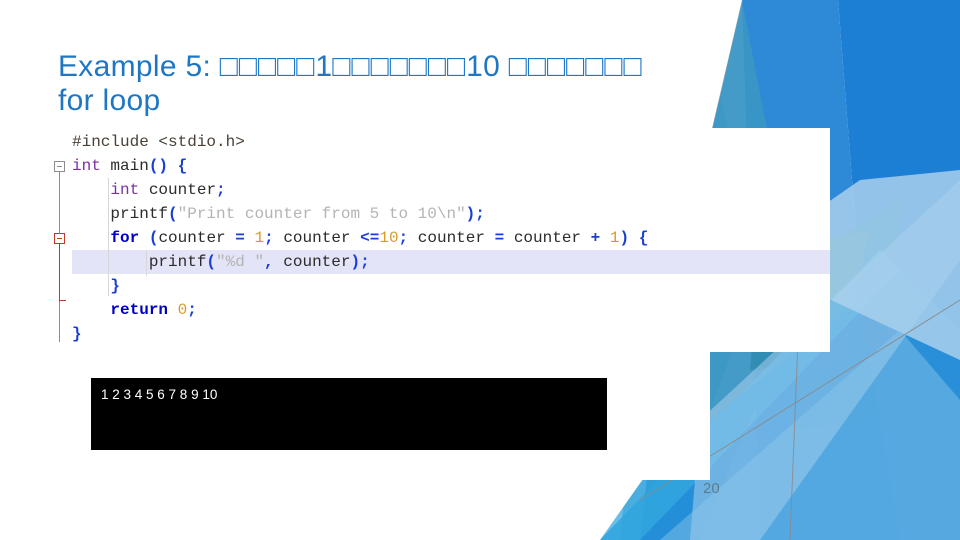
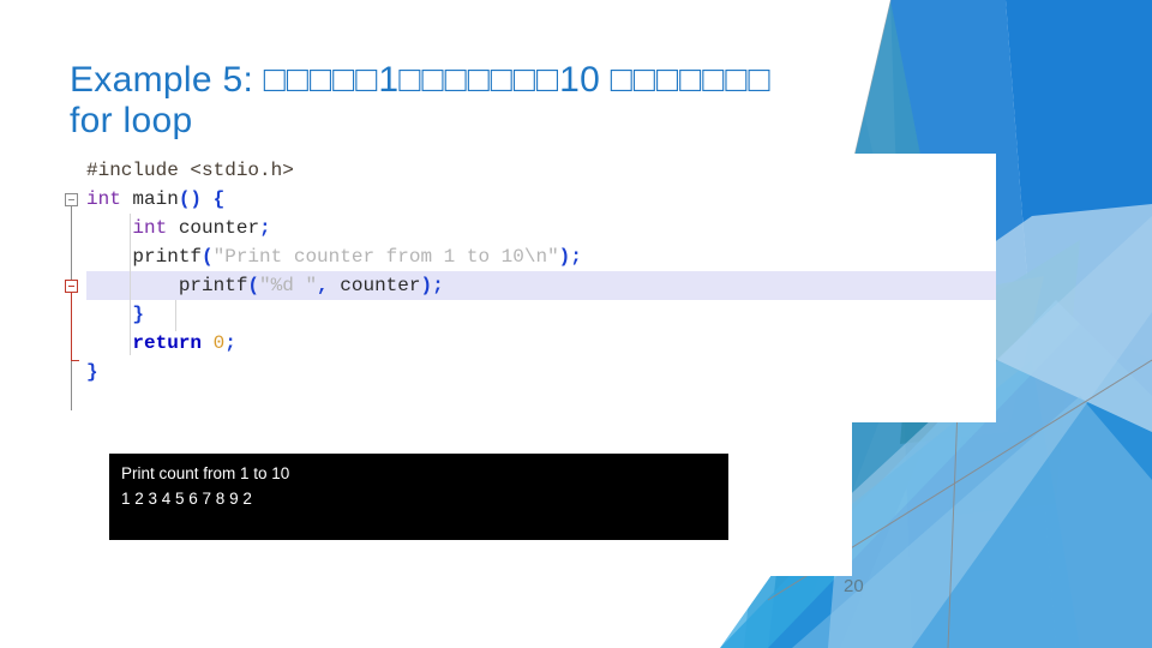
  Example 5: □□□□□1□□□□□□□10 □□□□□□□
  for loop
  #include <stdio.h>
  int main() {
  int counter;
- printf("Print counter from 5 to 10\n");
+ printf("Print counter from 1 to 10\n");
- for (counter = 1; counter <=10; counter = counter + 1) {
  printf("%d ", counter);
  }
  return 0;
  }
+ Print count from 1 to 10
- 1 2 3 4 5 6 7 8 9 10
+ 1 2 3 4 5 6 7 8 9 2
  20
